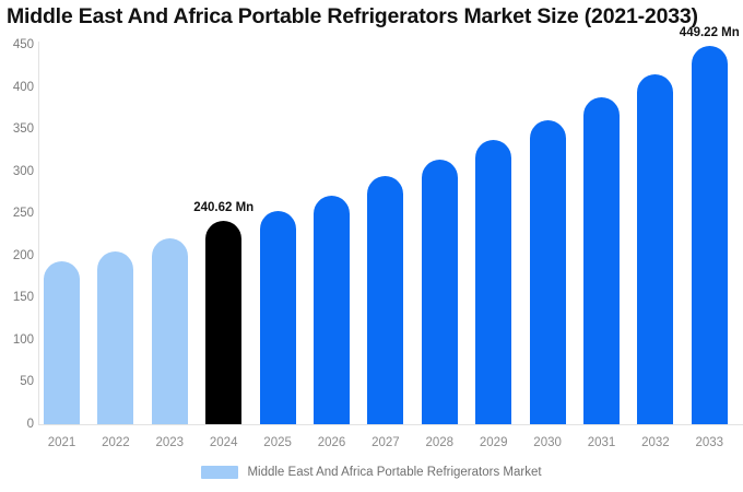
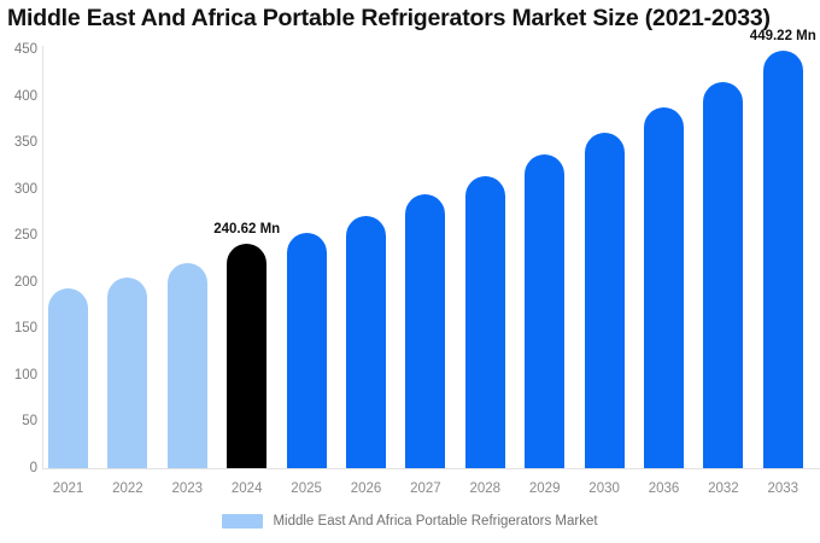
  Middle East And Africa Portable Refrigerators Market Size (2021-2033)
  0
  50
  100
  150
  200
  250
  300
  350
  400
  450
  Middle East And Africa Portable Refrigerators Market
  2021
  2022
  2023
  240.62 Mn
  2024
  2025
  2026
  2027
  2028
  2029
  2030
- 2031
+ 2036
  2032
  449.22 Mn
  2033
